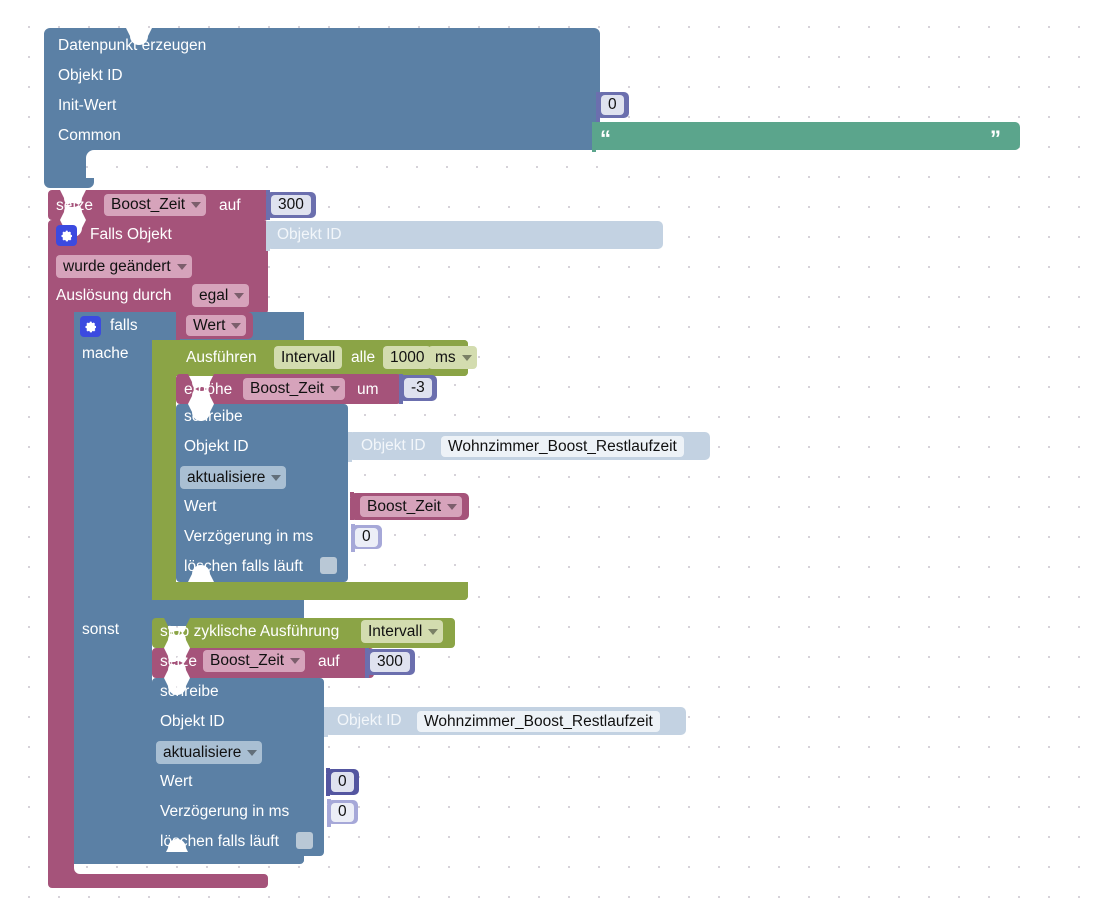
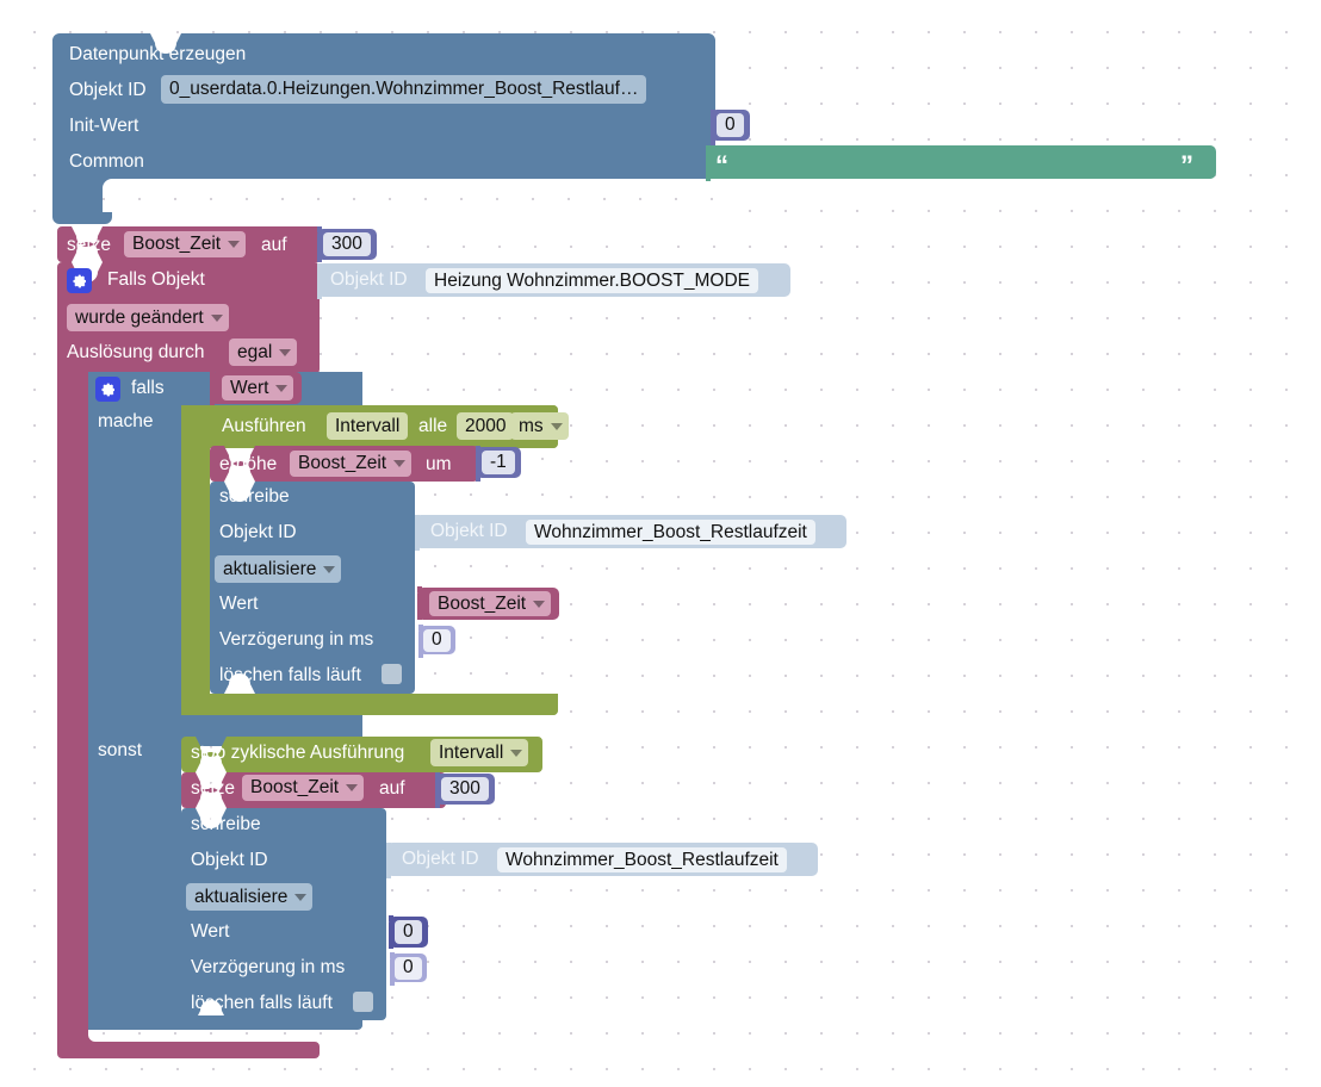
  Datenpunkt erzeugen
  Objekt ID
+ 0_userdata.0.Heizungen.Wohnzimmer_Boost_Restlauf…
  Init-Wert
  Common
  0
  “
  ”
  setze
  Boost_Zeit
  auf
  300
  Falls Objekt
  Objekt ID
+ Heizung Wohnzimmer.BOOST_MODE
  wurde geändert
  Auslösung durch
  egal
  falls
  Wert
  mache
  sonst
  Ausführen
  Intervall
  alle
- 1000
+ 2000
  ms
  erhöhe
  Boost_Zeit
  um
- -3
+ -1
  schreibe
  Objekt ID
  Objekt ID
  Wohnzimmer_Boost_Restlaufzeit
  aktualisiere
  Wert
  Boost_Zeit
  Verzögerung in ms
  0
  löschen falls läuft
  stop zyklische Ausführung
  Intervall
  setze
  Boost_Zeit
  auf
  300
  schreibe
  Objekt ID
  Objekt ID
  Wohnzimmer_Boost_Restlaufzeit
  aktualisiere
  Wert
  0
  Verzögerung in ms
  0
  löschen falls läuft
